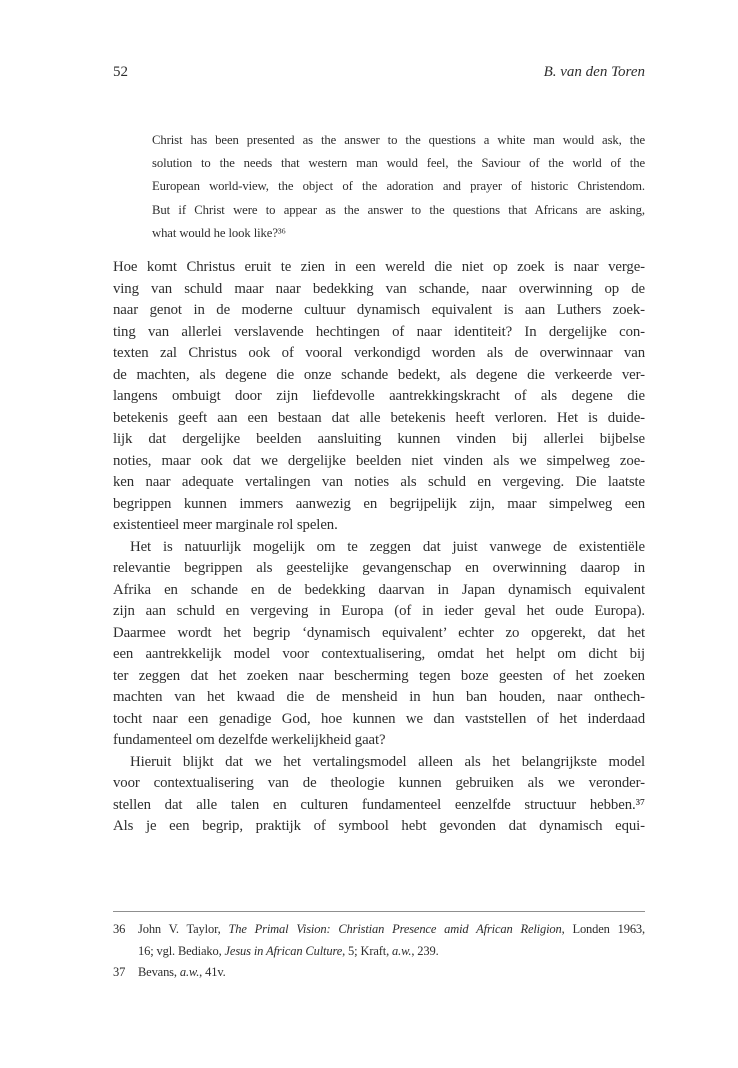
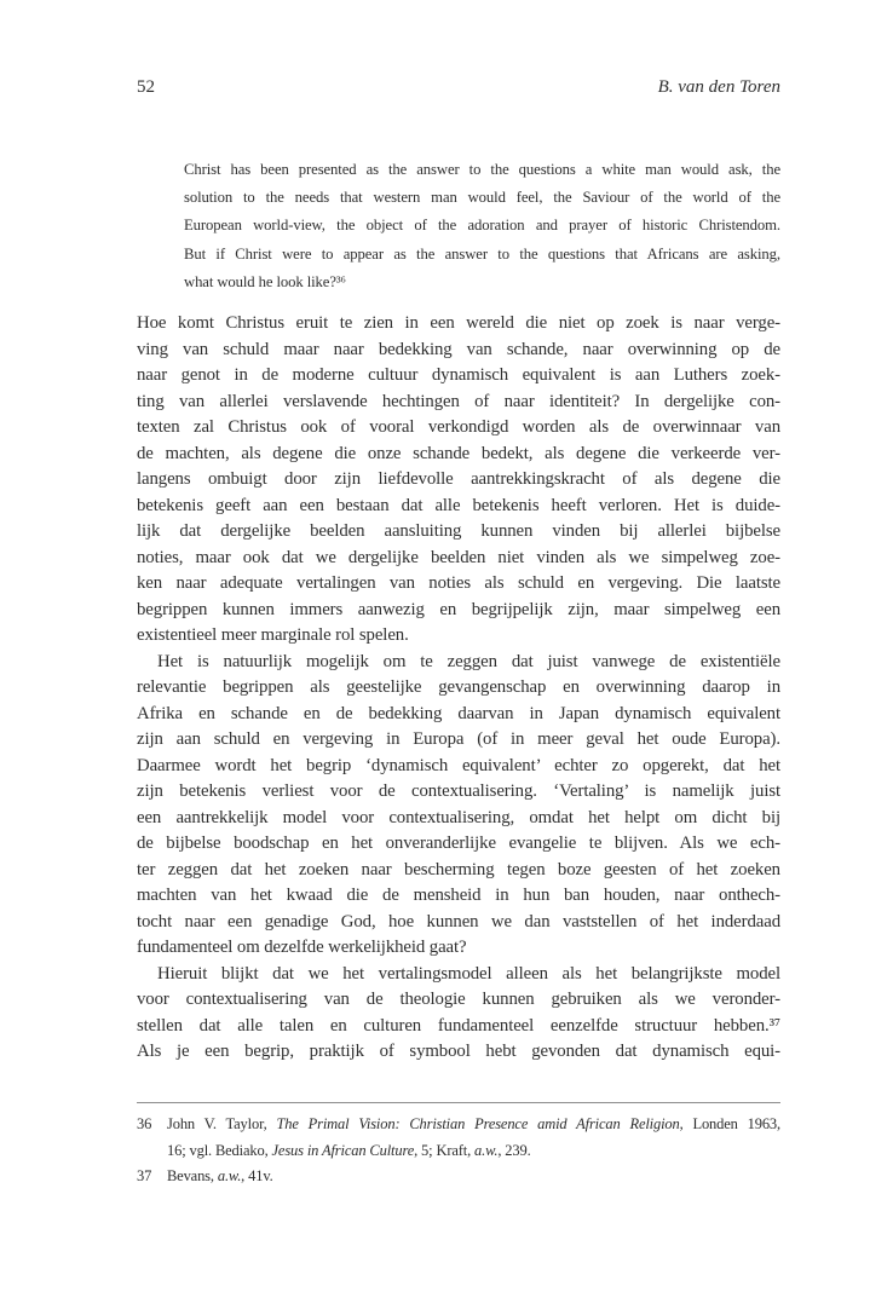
  52
  B. van den Toren
  Christ has been presented as the answer to the questions a white man would ask, the
  solution to the needs that western man would feel, the Saviour of the world of the
  European world-view, the object of the adoration and prayer of historic Christendom.
  But if Christ were to appear as the answer to the questions that Africans are asking,
  what would he look like?³⁶
  Hoe komt Christus eruit te zien in een wereld die niet op zoek is naar verge-
  ving van schuld maar naar bedekking van schande, naar overwinning op de
  naar genot in de moderne cultuur dynamisch equivalent is aan Luthers zoek-
  ting van allerlei verslavende hechtingen of naar identiteit? In dergelijke con-
  texten zal Christus ook of vooral verkondigd worden als de overwinnaar van
  de machten, als degene die onze schande bedekt, als degene die verkeerde ver-
  langens ombuigt door zijn liefdevolle aantrekkingskracht of als degene die
  betekenis geeft aan een bestaan dat alle betekenis heeft verloren. Het is duide-
  lijk dat dergelijke beelden aansluiting kunnen vinden bij allerlei bijbelse
  noties, maar ook dat we dergelijke beelden niet vinden als we simpelweg zoe-
  ken naar adequate vertalingen van noties als schuld en vergeving. Die laatste
  begrippen kunnen immers aanwezig en begrijpelijk zijn, maar simpelweg een
  existentieel meer marginale rol spelen.
  Het is natuurlijk mogelijk om te zeggen dat juist vanwege de existentiële
  relevantie begrippen als geestelijke gevangenschap en overwinning daarop in
  Afrika en schande en de bedekking daarvan in Japan dynamisch equivalent
- zijn aan schuld en vergeving in Europa (of in ieder geval het oude Europa).
+ zijn aan schuld en vergeving in Europa (of in meer geval het oude Europa).
  Daarmee wordt het begrip ‘dynamisch equivalent’ echter zo opgerekt, dat het
+ zijn betekenis verliest voor de contextualisering. ‘Vertaling’ is namelijk juist
  een aantrekkelijk model voor contextualisering, omdat het helpt om dicht bij
+ de bijbelse boodschap en het onveranderlijke evangelie te blijven. Als we ech-
  ter zeggen dat het zoeken naar bescherming tegen boze geesten of het zoeken
  machten van het kwaad die de mensheid in hun ban houden, naar onthech-
  tocht naar een genadige God, hoe kunnen we dan vaststellen of het inderdaad
  fundamenteel om dezelfde werkelijkheid gaat?
  Hieruit blijkt dat we het vertalingsmodel alleen als het belangrijkste model
  voor contextualisering van de theologie kunnen gebruiken als we veronder-
  stellen dat alle talen en culturen fundamenteel eenzelfde structuur hebben.³⁷
  Als je een begrip, praktijk of symbool hebt gevonden dat dynamisch equi-
  36
  John V. Taylor, The Primal Vision: Christian Presence amid African Religion, Londen 1963,
  16; vgl. Bediako, Jesus in African Culture, 5; Kraft, a.w., 239.
  37
  Bevans, a.w., 41v.
